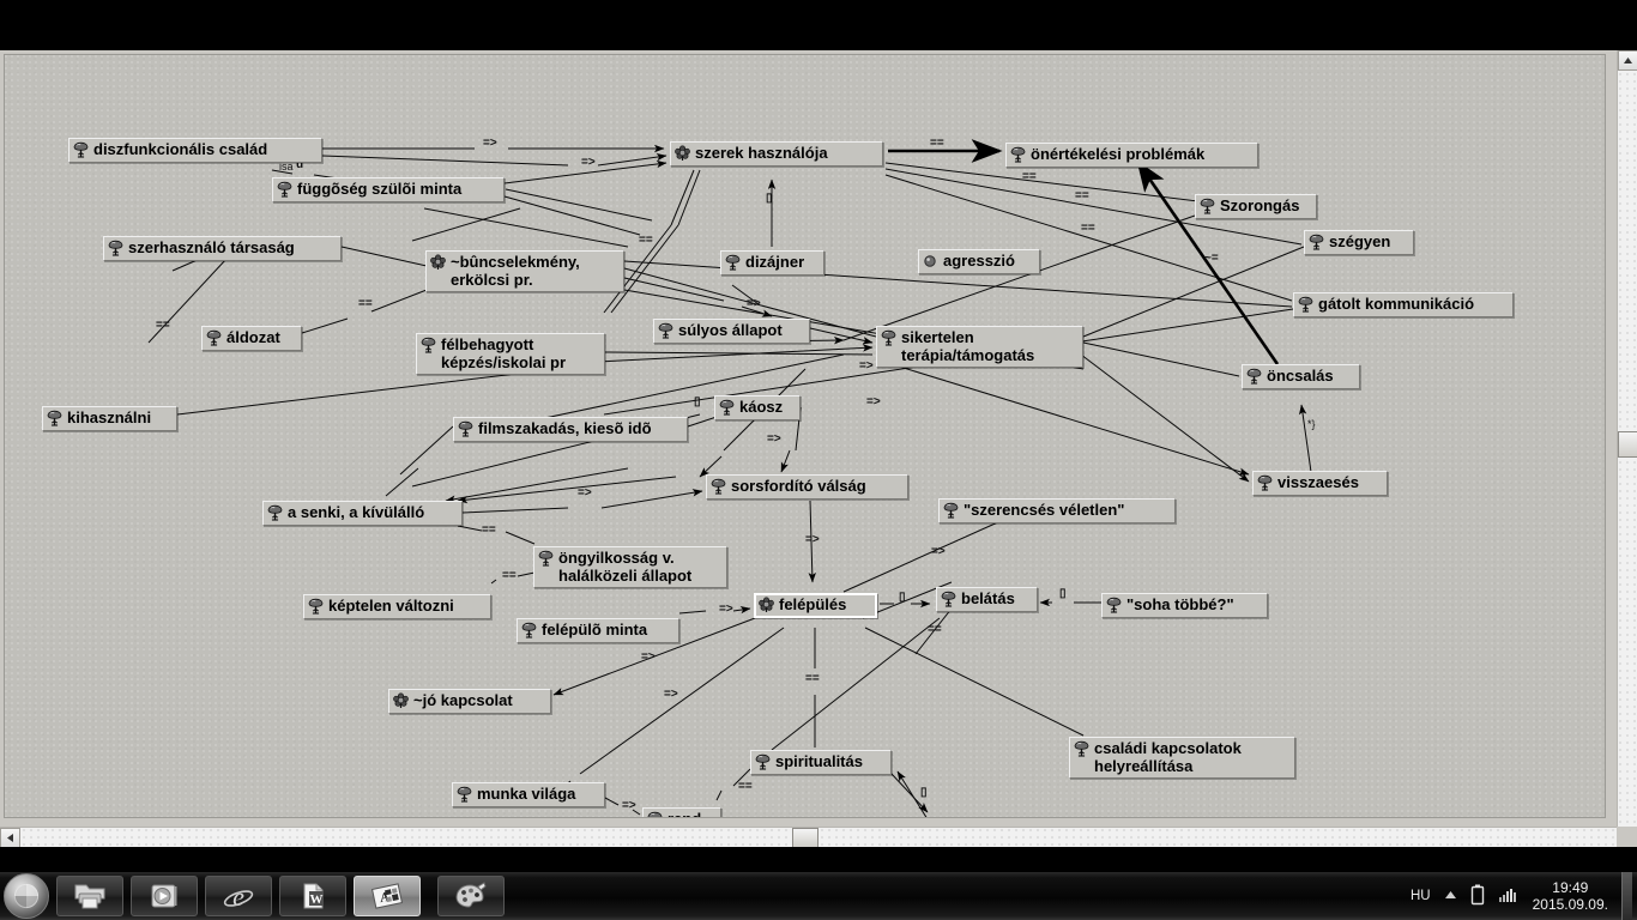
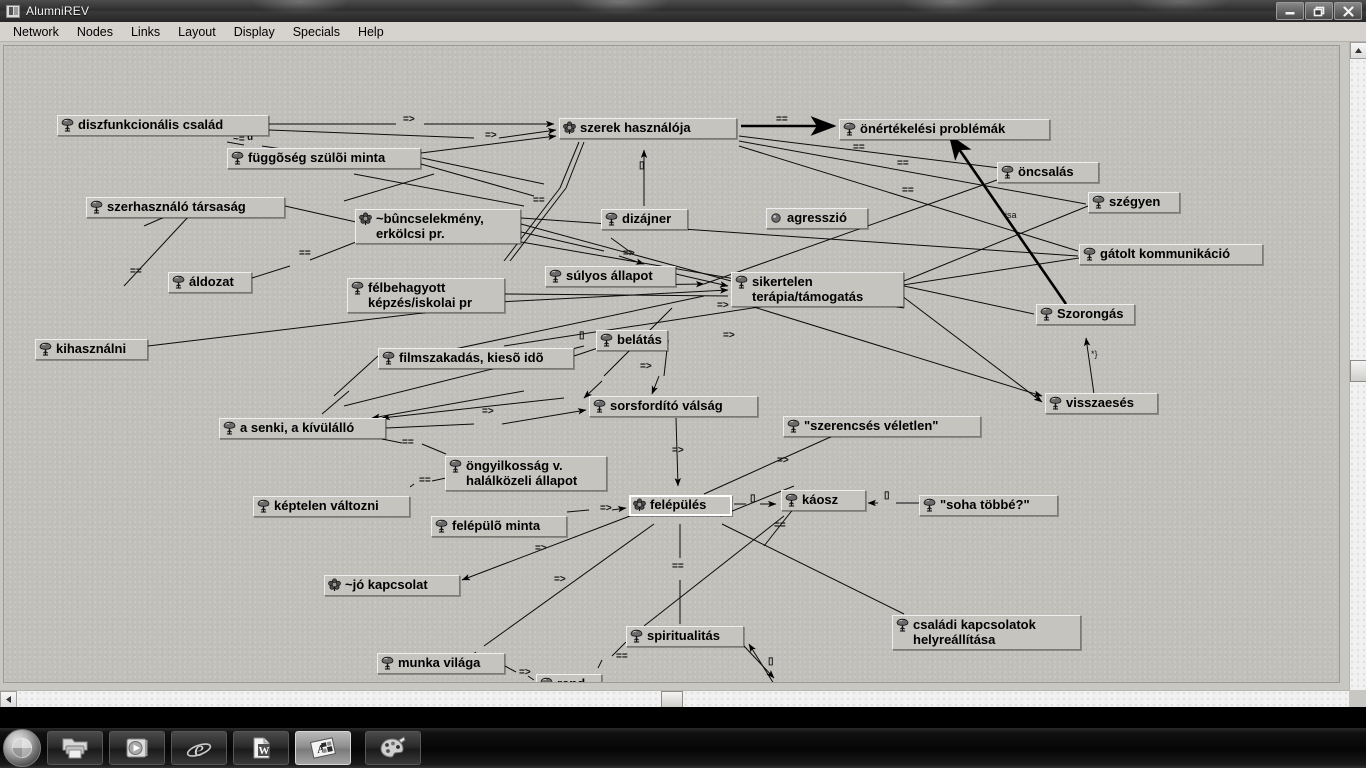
+ AlumniREV
+ Network
+ Nodes
+ Links
+ Layout
+ Display
+ Specials
+ Help
  =>
  =>
- isa
+ ~=
  u
  ==
  ==
  ==
  ==
- ~=
+ isa
  ==
  ==
  ==
  =>
  =>
  =>
  =>
  =>
  ==
  ==
  =>
  =>
  =>
  =>
  =>
  ==
  ==
  ==
  =>
  ▯
  ▯
  ▯
  ▯
  ▯
  *}
  diszfunkcionális család
  függõség szülõi minta
  szerek használója
  önértékelési problémák
- Szorongás
+ öncsalás
  szégyen
  szerhasználó társaság
  ~bûncselekmény,
  erkölcsi pr.
  dizájner
  agresszió
  gátolt kommunikáció
  áldozat
  félbehagyott
  képzés/iskolai pr
  súlyos állapot
  sikertelen
  terápia/támogatás
- öncsalás
+ Szorongás
  kihasználni
- káosz
+ belátás
  filmszakadás, kiesõ idõ
  visszaesés
  sorsfordító válság
  "szerencsés véletlen"
  a senki, a kívülálló
  öngyilkosság v.
  halálközeli állapot
  képtelen változni
  felépülés
- belátás
+ káosz
  "soha többé?"
  felépülõ minta
  ~jó kapcsolat
  családi kapcsolatok
  helyreállítása
  spiritualitás
  munka világa
  e
  W
- HU
- 19:49
- 2015.09.09.
